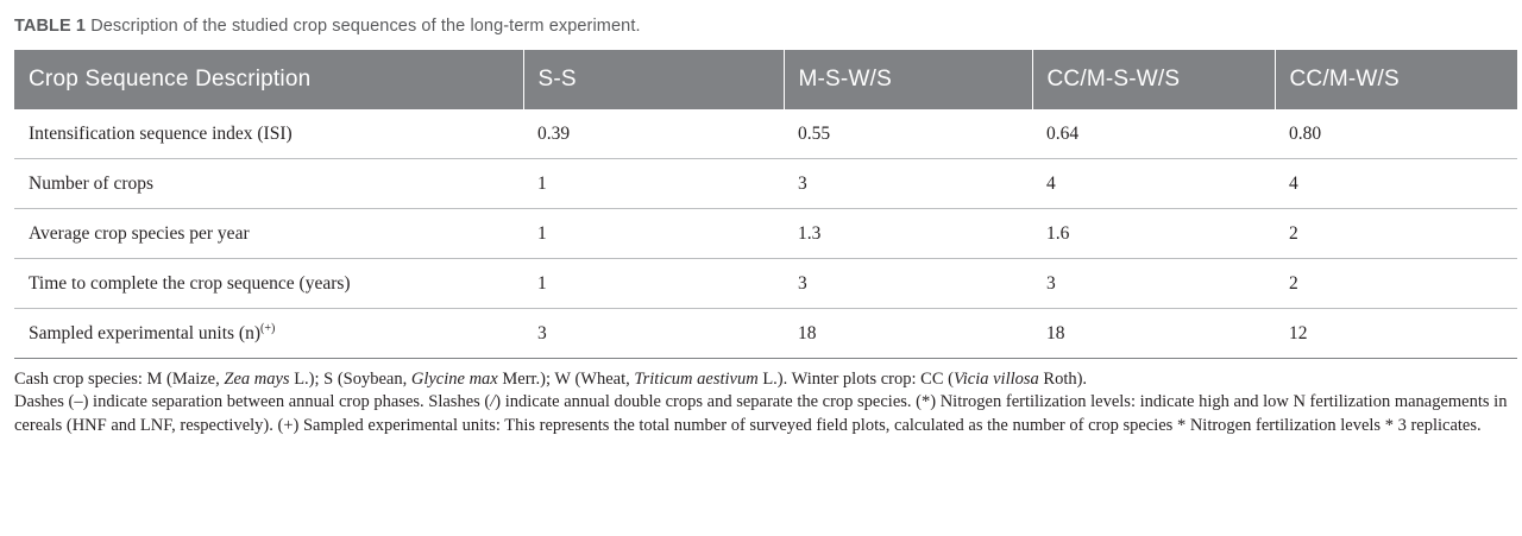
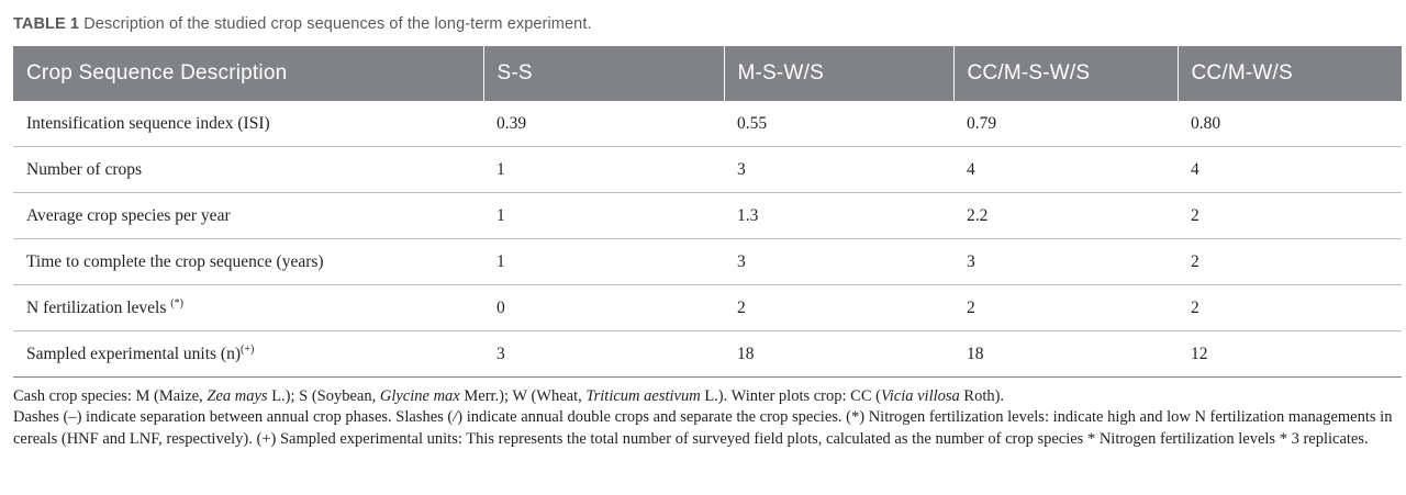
  TABLE 1 Description of the studied crop sequences of the long-term experiment.
  Crop Sequence Description	S-S	M-S-W/S	CC/M-S-W/S	CC/M-W/S
- Intensification sequence index (ISI)	0.39	0.55	0.64	0.80
+ Intensification sequence index (ISI)	0.39	0.55	0.79	0.80
  Number of crops	1	3	4	4
- Average crop species per year	1	1.3	1.6	2
+ Average crop species per year	1	1.3	2.2	2
  Time to complete the crop sequence (years)	1	3	3	2
+ N fertilization levels (*)	0	2	2	2
  Sampled experimental units (n)(+)	3	18	18	12
  Cash crop species: M (Maize, Zea mays L.); S (Soybean, Glycine max Merr.); W (Wheat, Triticum aestivum L.). Winter plots crop: CC (Vicia villosa Roth).
  Dashes (–) indicate separation between annual crop phases. Slashes (/) indicate annual double crops and separate the crop species. (*) Nitrogen fertilization levels: indicate high and low N fertilization managements in cereals (HNF and LNF, respectively). (+) Sampled experimental units: This represents the total number of surveyed field plots, calculated as the number of crop species * Nitrogen fertilization levels * 3 replicates.
